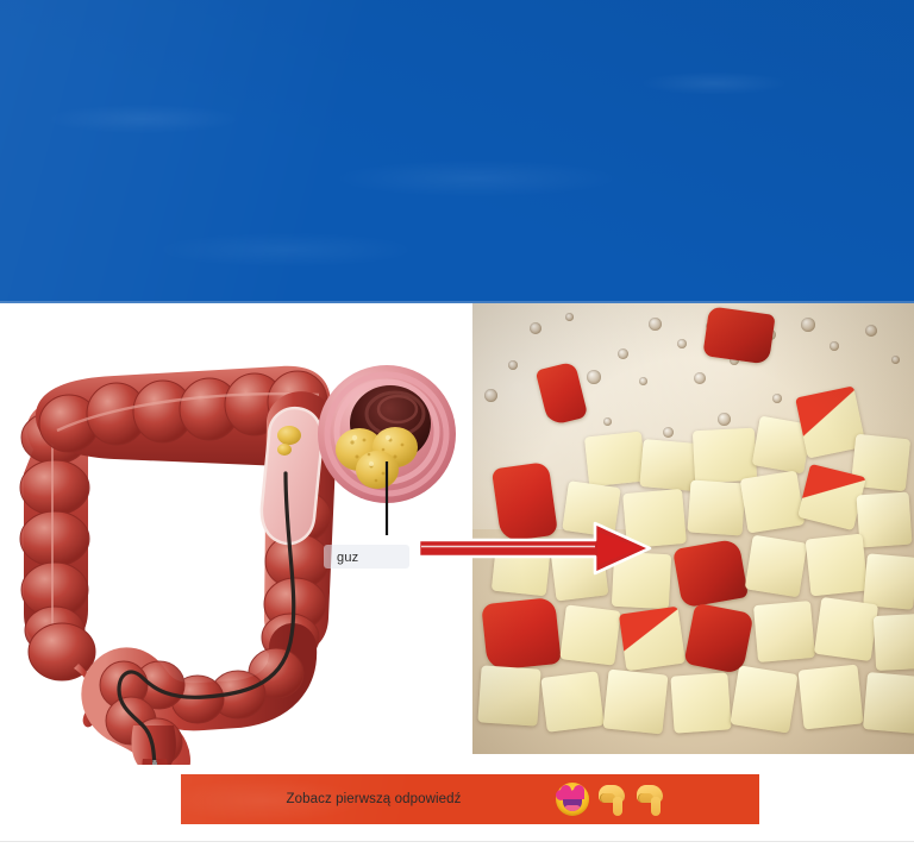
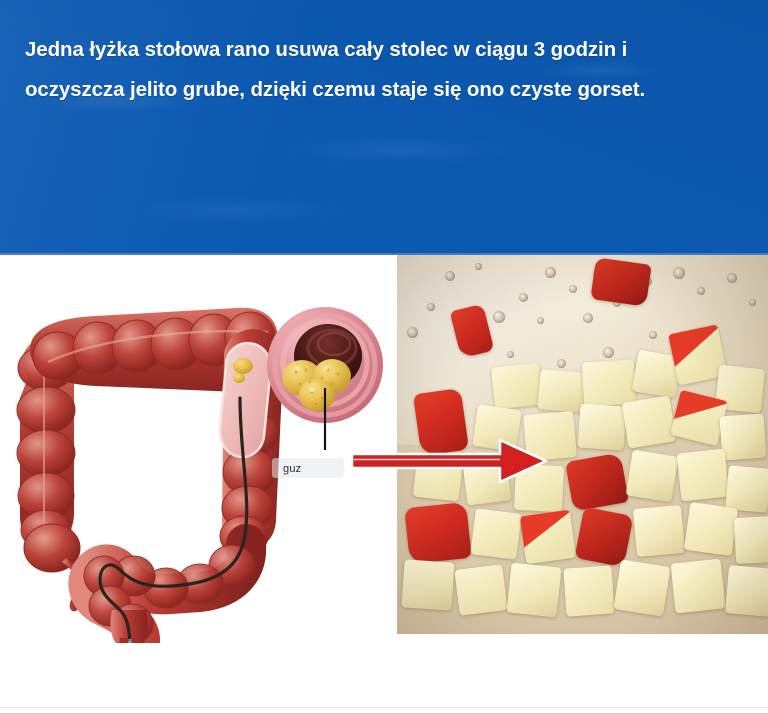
+ Jedna łyżka stołowa rano usuwa cały stolec w ciągu 3 godzin i oczyszcza jelito grube, dzięki czemu staje się ono czyste gorset.
  guz
- Zobacz pierwszą odpowiedź
